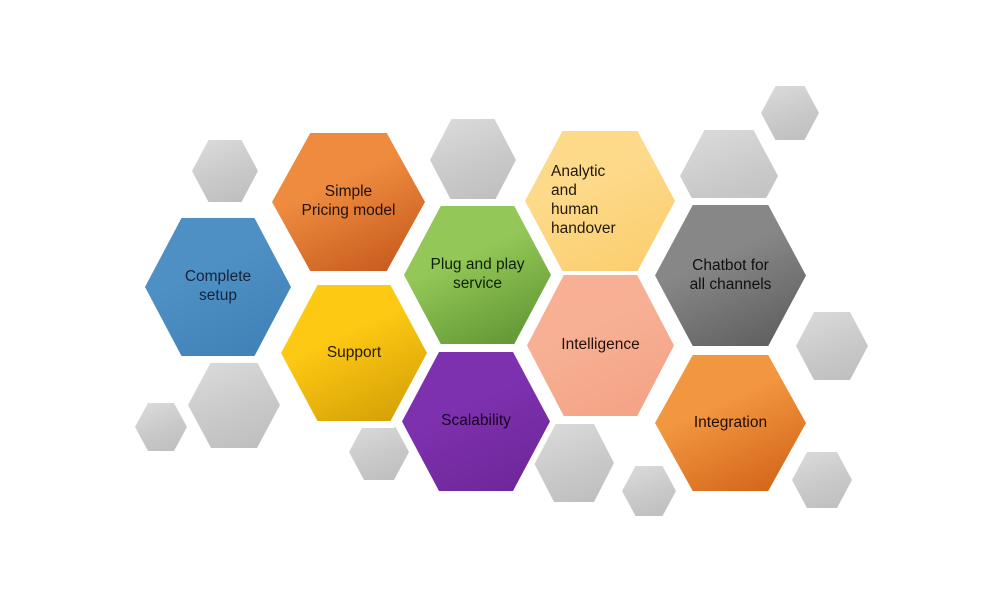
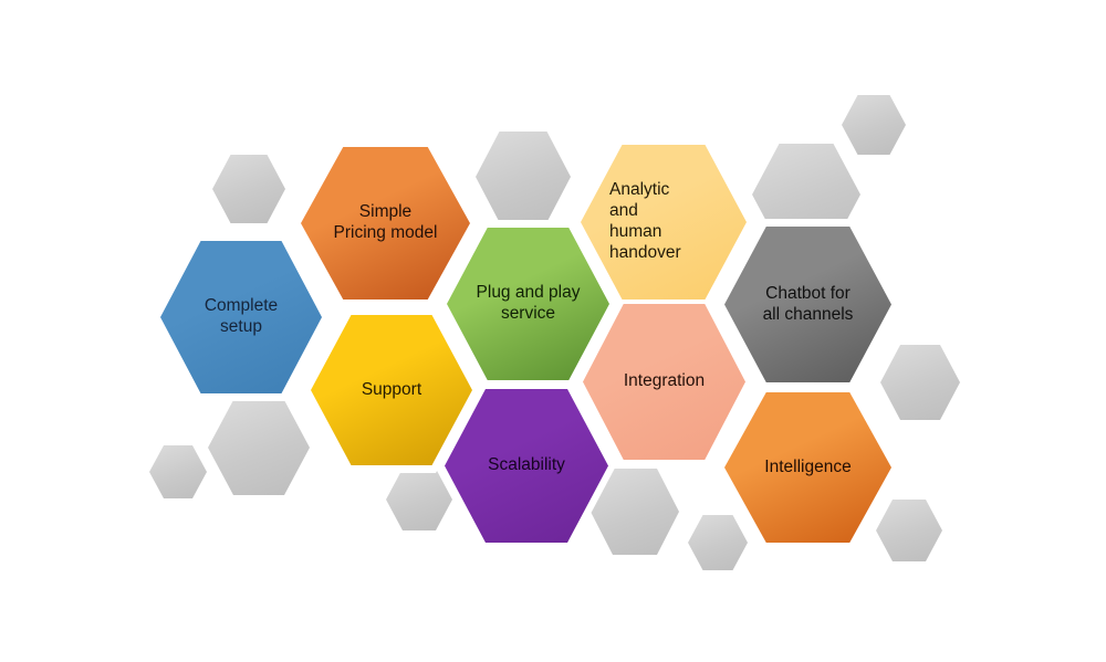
  Complete
  setup
  Simple
  Pricing model
  Support
  Plug and play
  service
  Scalability
  Analytic
  and
  human
  handover
- Intelligence
+ Integration
  Chatbot for
  all channels
- Integration
+ Intelligence
